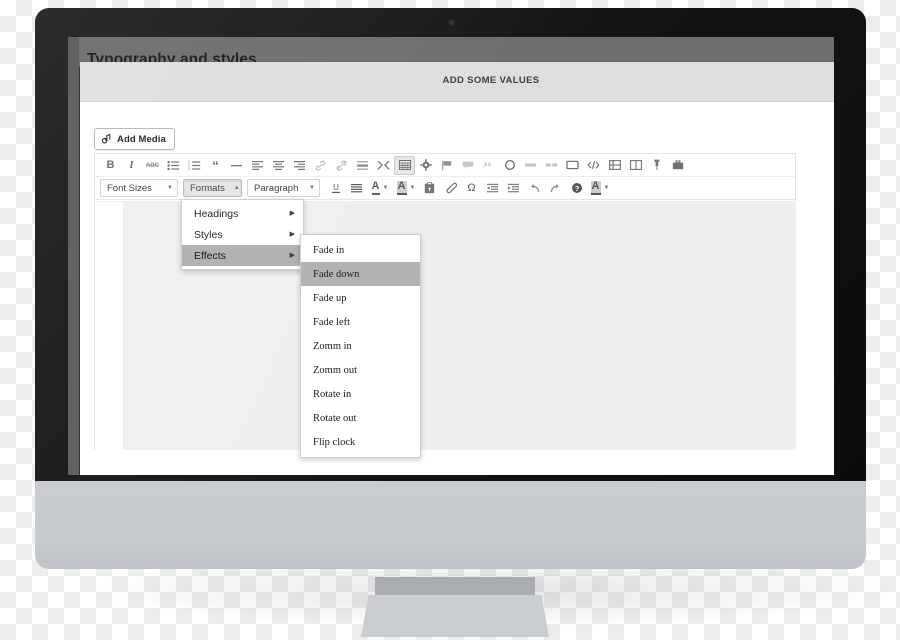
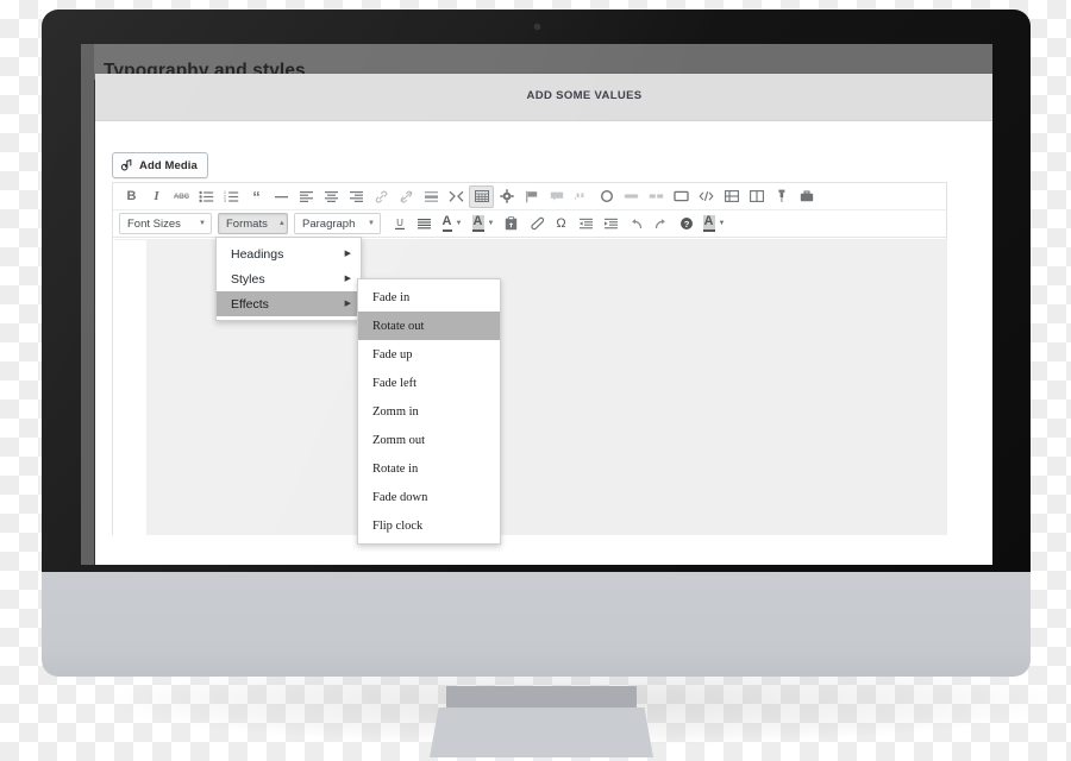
  Headings
  Styles
  Effects
  Fade in
- Fade down
+ Rotate out
  Fade up
  Fade left
  Zomm in
  Zomm out
  Rotate in
- Rotate out
+ Fade down
  Flip clock
